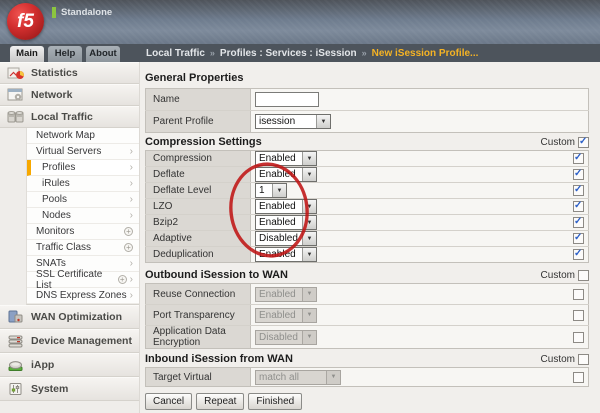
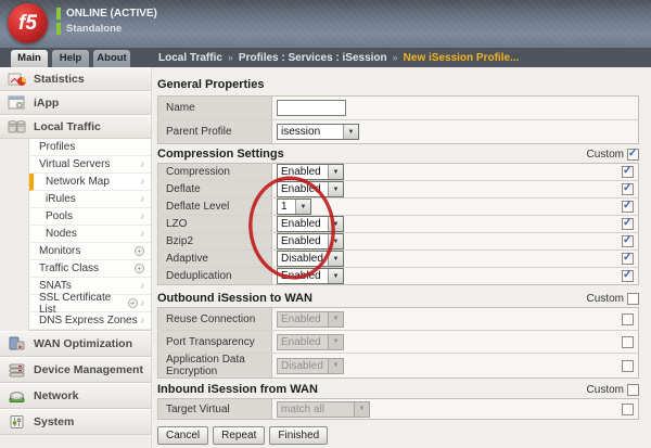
  f5
+ ONLINE (ACTIVE)
  Standalone
  Main
  Help
  About
  Local Traffic
  »
  Profiles : Services : iSession
  »
  New iSession Profile...
  Statistics
- Network
+ iApp
  Local Traffic
- Network Map
+ Profiles
  Virtual Servers
  ›
- Profiles
+ Network Map
  ›
  iRules
  ›
  Pools
  ›
  Nodes
  ›
  Monitors
  +
  Traffic Class
  +
  SNATs
  ›
  SSL Certificate List
  +
  ›
  DNS Express Zones
  ›
  WAN Optimization
  Device Management
- iApp
+ Network
  System
  General Properties
  Name
  Parent Profile	isession
  Compression Settings
  Custom
  Compression	Enabled
  Deflate	Enabled
  Deflate Level	1
  LZO	Enabled
  Bzip2	Enabled
  Adaptive	Disabled
  Deduplication	Enabled
  Outbound iSession to WAN
  Custom
  Reuse Connection	Enabled
  Port Transparency	Enabled
  Application Data Encryption	Disabled
  Inbound iSession from WAN
  Custom
  Target Virtual	match all
  Cancel
  Repeat
  Finished
